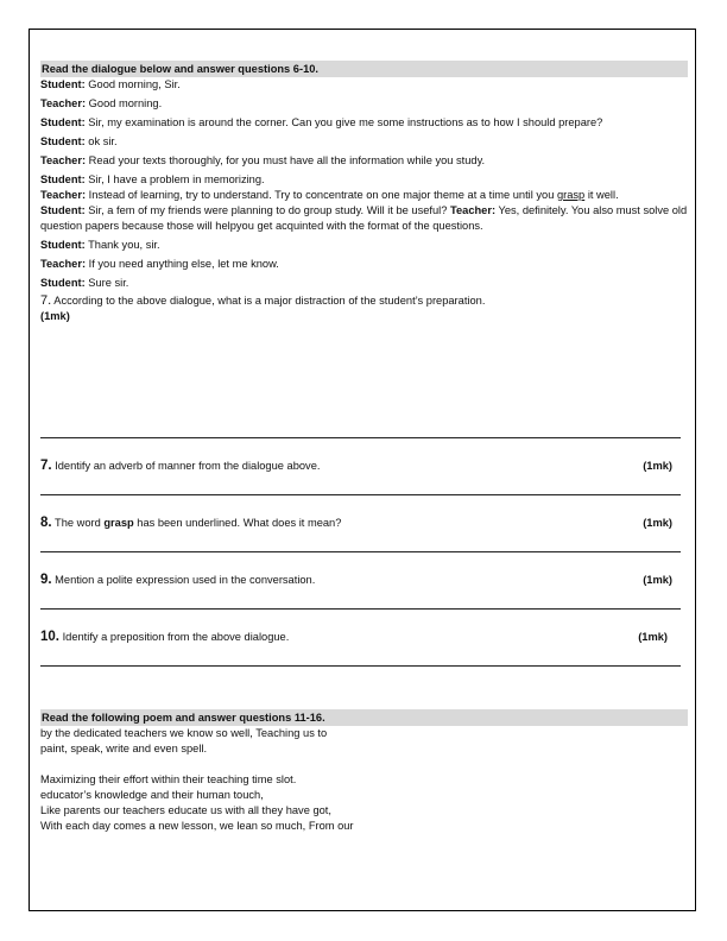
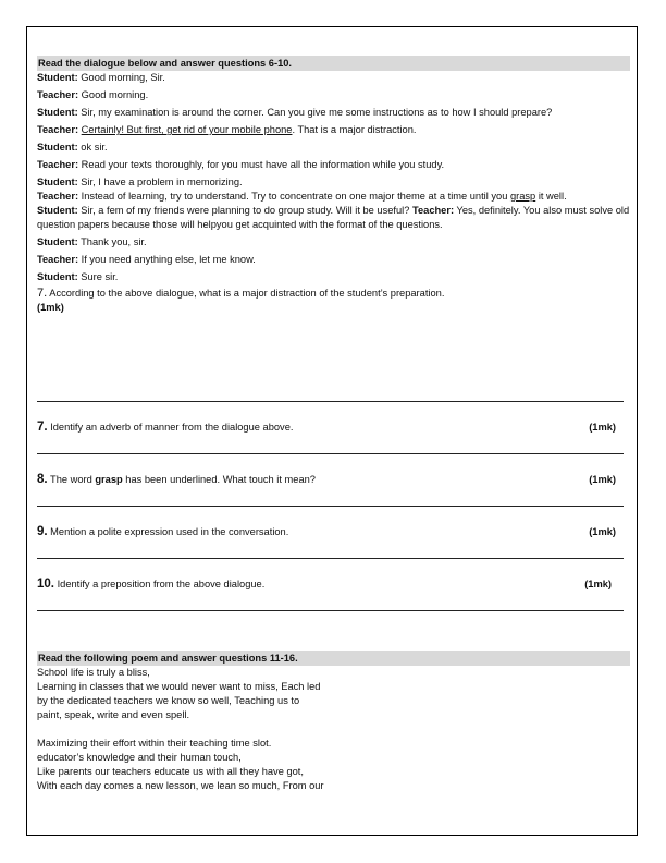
  Read the dialogue below and answer questions 6-10.
  Student: Good morning, Sir.
  Teacher: Good morning.
  Student: Sir, my examination is around the corner. Can you give me some instructions as to how I should prepare?
+ Teacher: Certainly! But first, get rid of your mobile phone. That is a major distraction.
  Student: ok sir.
  Teacher: Read your texts thoroughly, for you must have all the information while you study.
  Student: Sir, I have a problem in memorizing.
  Teacher: Instead of learning, try to understand. Try to concentrate on one major theme at a time until you grasp it well.
  Student: Sir, a fem of my friends were planning to do group study. Will it be useful? Teacher: Yes, definitely. You also must solve old question papers because those will helpyou get acquinted with the format of the questions.
  Student: Thank you, sir.
  Teacher: If you need anything else, let me know.
  Student: Sure sir.
  7. According to the above dialogue, what is a major distraction of the student’s preparation.
  (1mk)
  7. Identify an adverb of manner from the dialogue above.
  (1mk)
- 8. The word grasp has been underlined. What does it mean?
+ 8. The word grasp has been underlined. What touch it mean?
  (1mk)
  9. Mention a polite expression used in the conversation.
  (1mk)
  10. Identify a preposition from the above dialogue.
  (1mk)
  Read the following poem and answer questions 11-16.
+ School life is truly a bliss,
+ Learning in classes that we would never want to miss, Each led
  by the dedicated teachers we know so well, Teaching us to
  paint, speak, write and even spell.
  Maximizing their effort within their teaching time slot.
  educator’s knowledge and their human touch,
  Like parents our teachers educate us with all they have got,
  With each day comes a new lesson, we lean so much, From our
